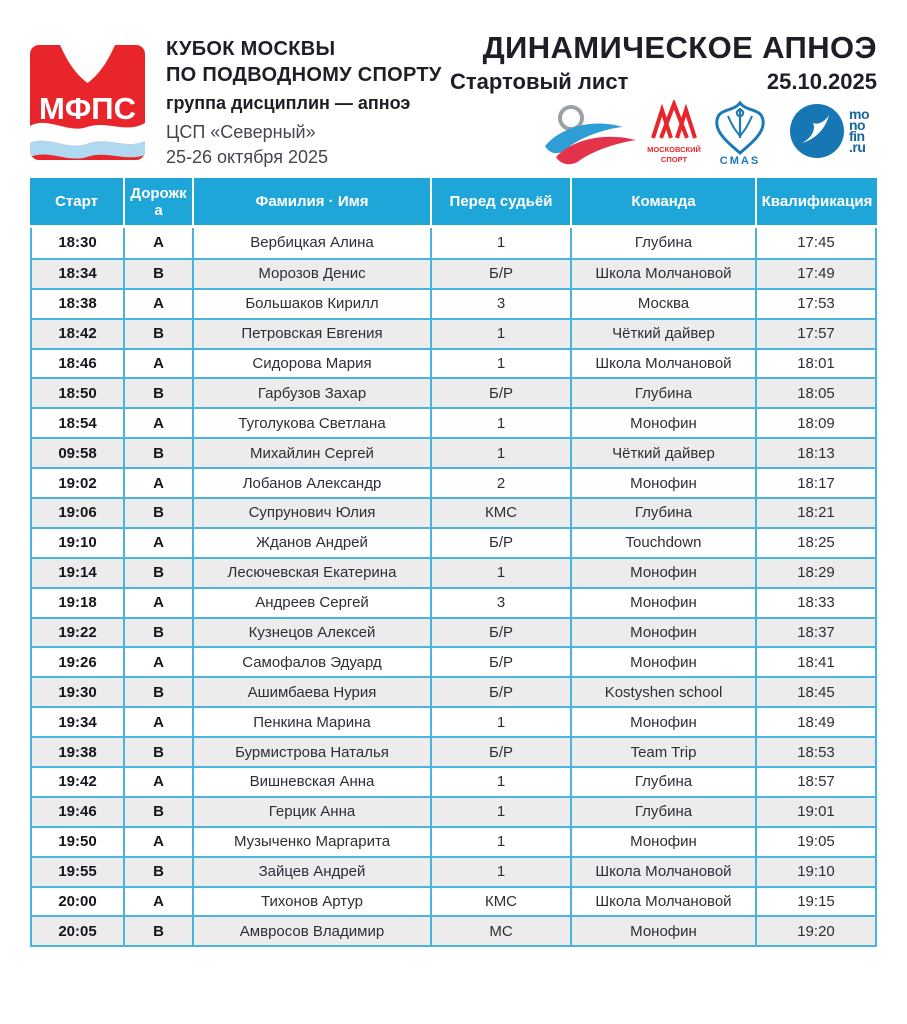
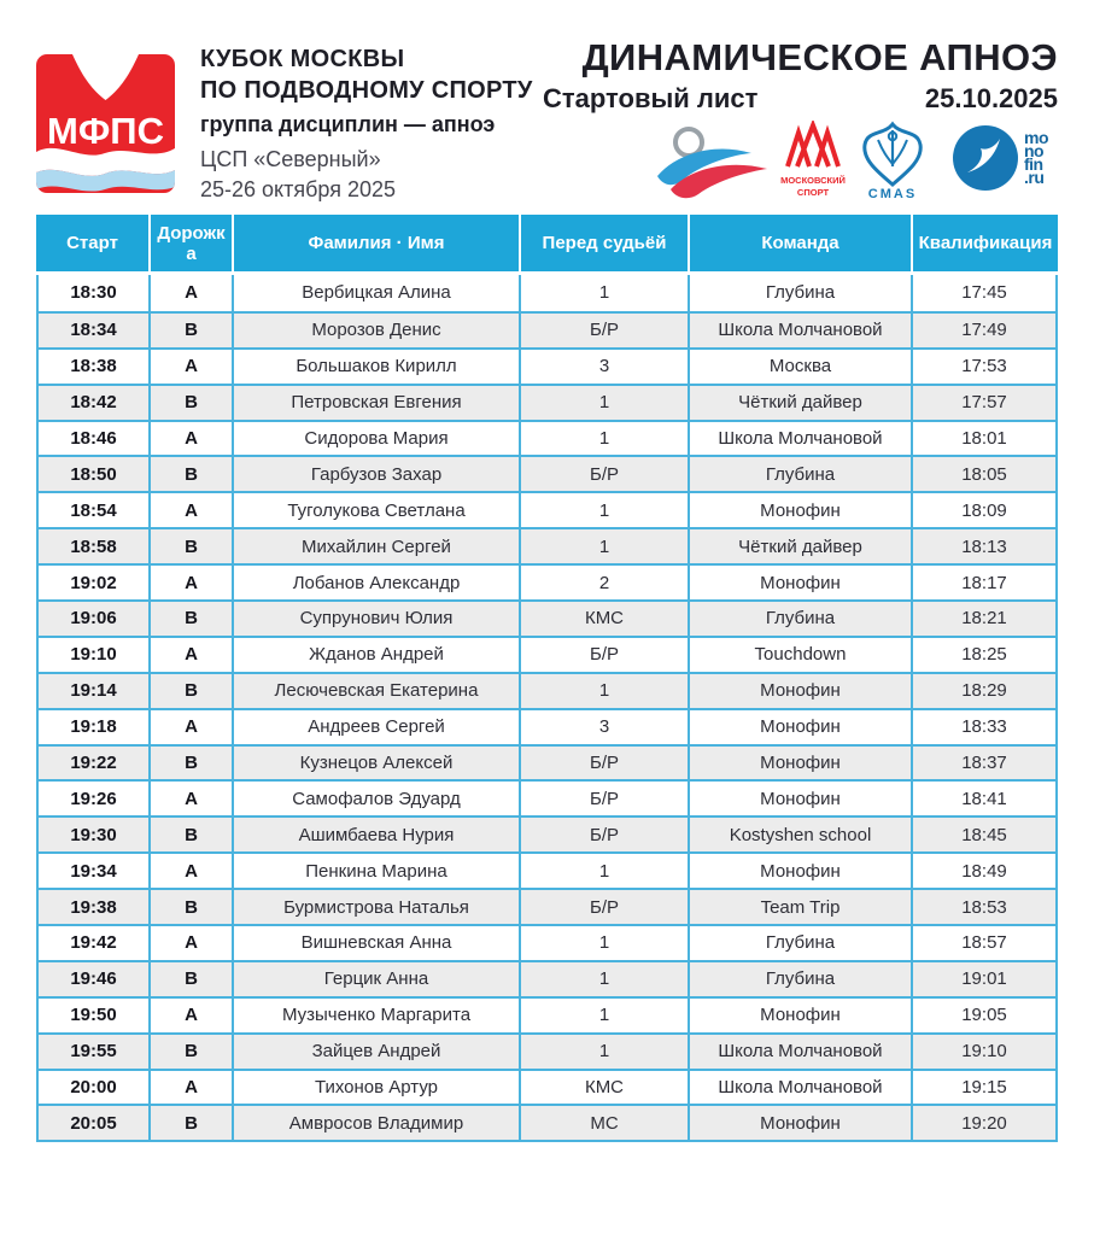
  МФПС
  КУБОК МОСКВЫ
  ПО ПОДВОДНОМУ СПОРТУ
  группа дисциплин — апноэ
  ЦСП «Северный»
  25-26 октября 2025
  ДИНАМИЧЕСКОЕ АПНОЭ
  Стартовый лист
  25.10.2025
  МОСКОВСКИЙ
  СПОРТ
  CMAS
  mo
  no
  fin
  .ru
  Старт
  Дорожка
  Фамилия · Имя
  Перед судьёй
  Команда
  Квалификация
  18:30
  A
  Вербицкая Алина
  1
  Глубина
  17:45
  18:34
  B
  Морозов Денис
  Б/Р
  Школа Молчановой
  17:49
  18:38
  A
  Большаков Кирилл
  3
  Москва
  17:53
  18:42
  B
  Петровская Евгения
  1
  Чёткий дайвер
  17:57
  18:46
  A
  Сидорова Мария
  1
  Школа Молчановой
  18:01
  18:50
  B
  Гарбузов Захар
  Б/Р
  Глубина
  18:05
  18:54
  A
  Туголукова Светлана
  1
  Монофин
  18:09
- 09:58
+ 18:58
  B
  Михайлин Сергей
  1
  Чёткий дайвер
  18:13
  19:02
  A
  Лобанов Александр
  2
  Монофин
  18:17
  19:06
  B
  Супрунович Юлия
  КМС
  Глубина
  18:21
  19:10
  A
  Жданов Андрей
  Б/Р
  Touchdown
  18:25
  19:14
  B
  Лесючевская Екатерина
  1
  Монофин
  18:29
  19:18
  A
  Андреев Сергей
  3
  Монофин
  18:33
  19:22
  B
  Кузнецов Алексей
  Б/Р
  Монофин
  18:37
  19:26
  A
  Самофалов Эдуард
  Б/Р
  Монофин
  18:41
  19:30
  B
  Ашимбаева Нурия
  Б/Р
  Kostyshen school
  18:45
  19:34
  A
  Пенкина Марина
  1
  Монофин
  18:49
  19:38
  B
  Бурмистрова Наталья
  Б/Р
  Team Trip
  18:53
  19:42
  A
  Вишневская Анна
  1
  Глубина
  18:57
  19:46
  B
  Герцик Анна
  1
  Глубина
  19:01
  19:50
  A
  Музыченко Маргарита
  1
  Монофин
  19:05
  19:55
  B
  Зайцев Андрей
  1
  Школа Молчановой
  19:10
  20:00
  A
  Тихонов Артур
  КМС
  Школа Молчановой
  19:15
  20:05
  B
  Амвросов Владимир
  МС
  Монофин
  19:20
